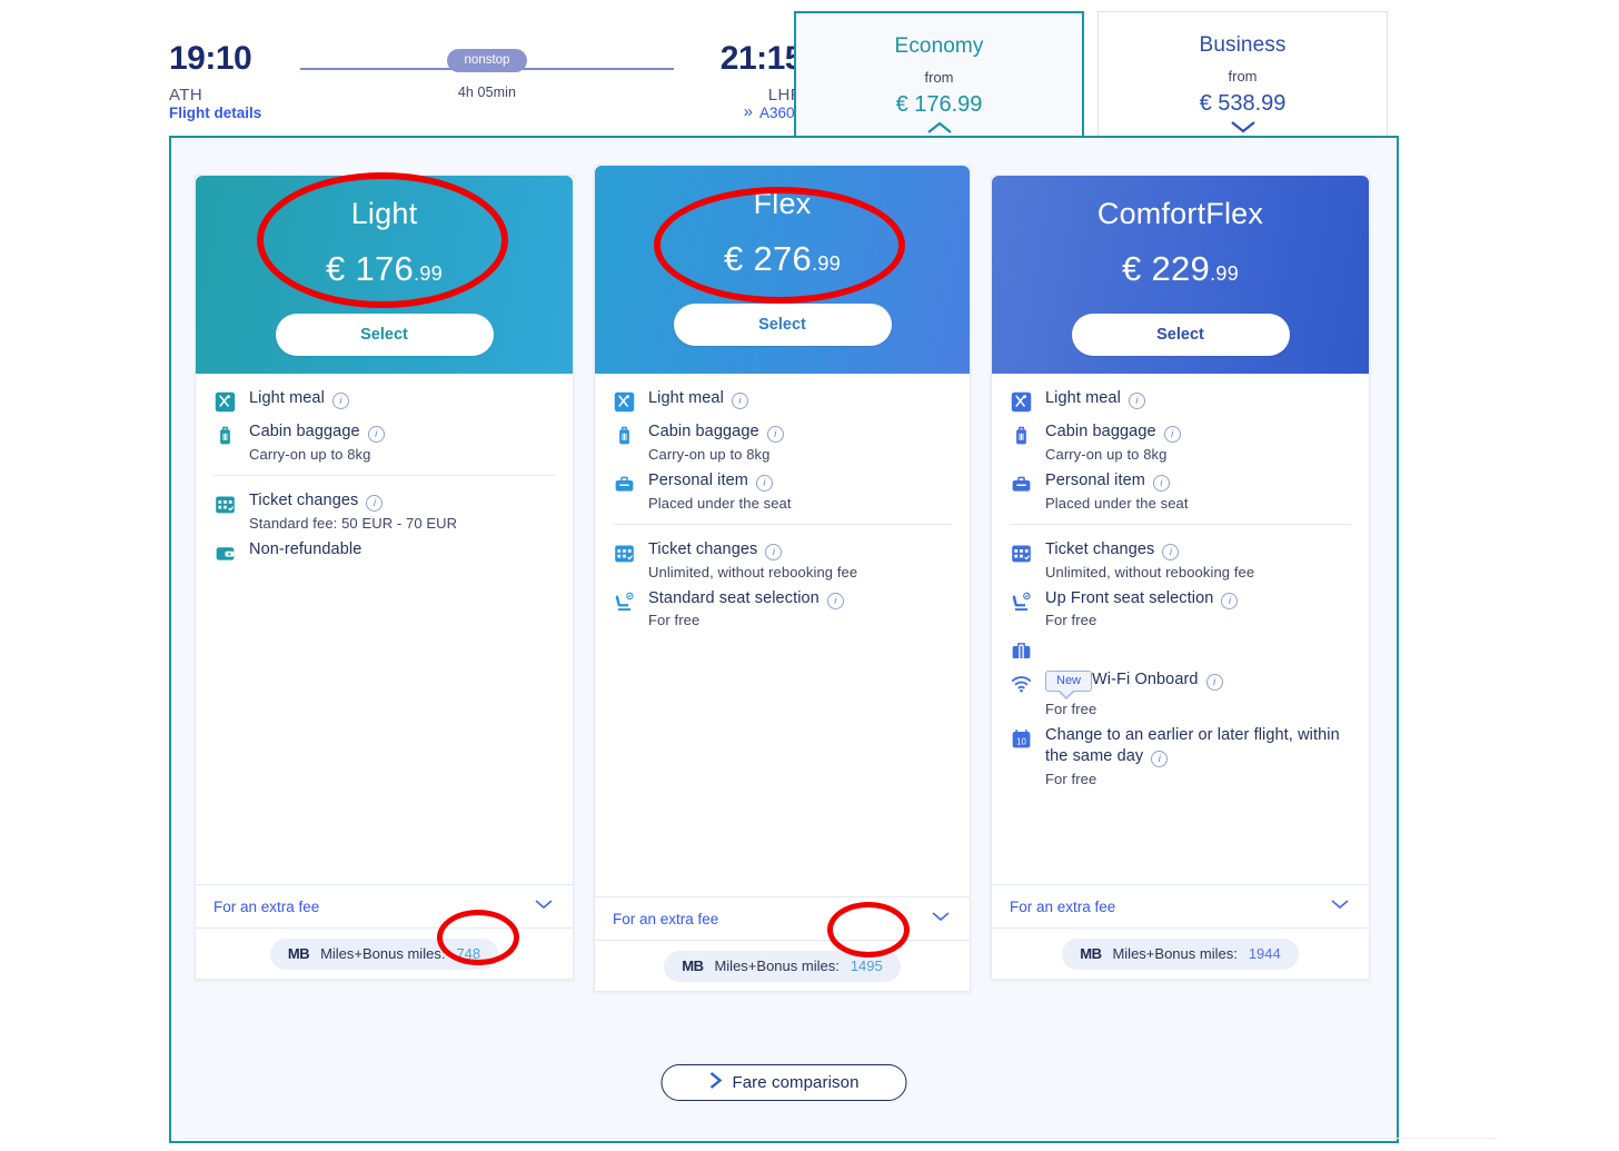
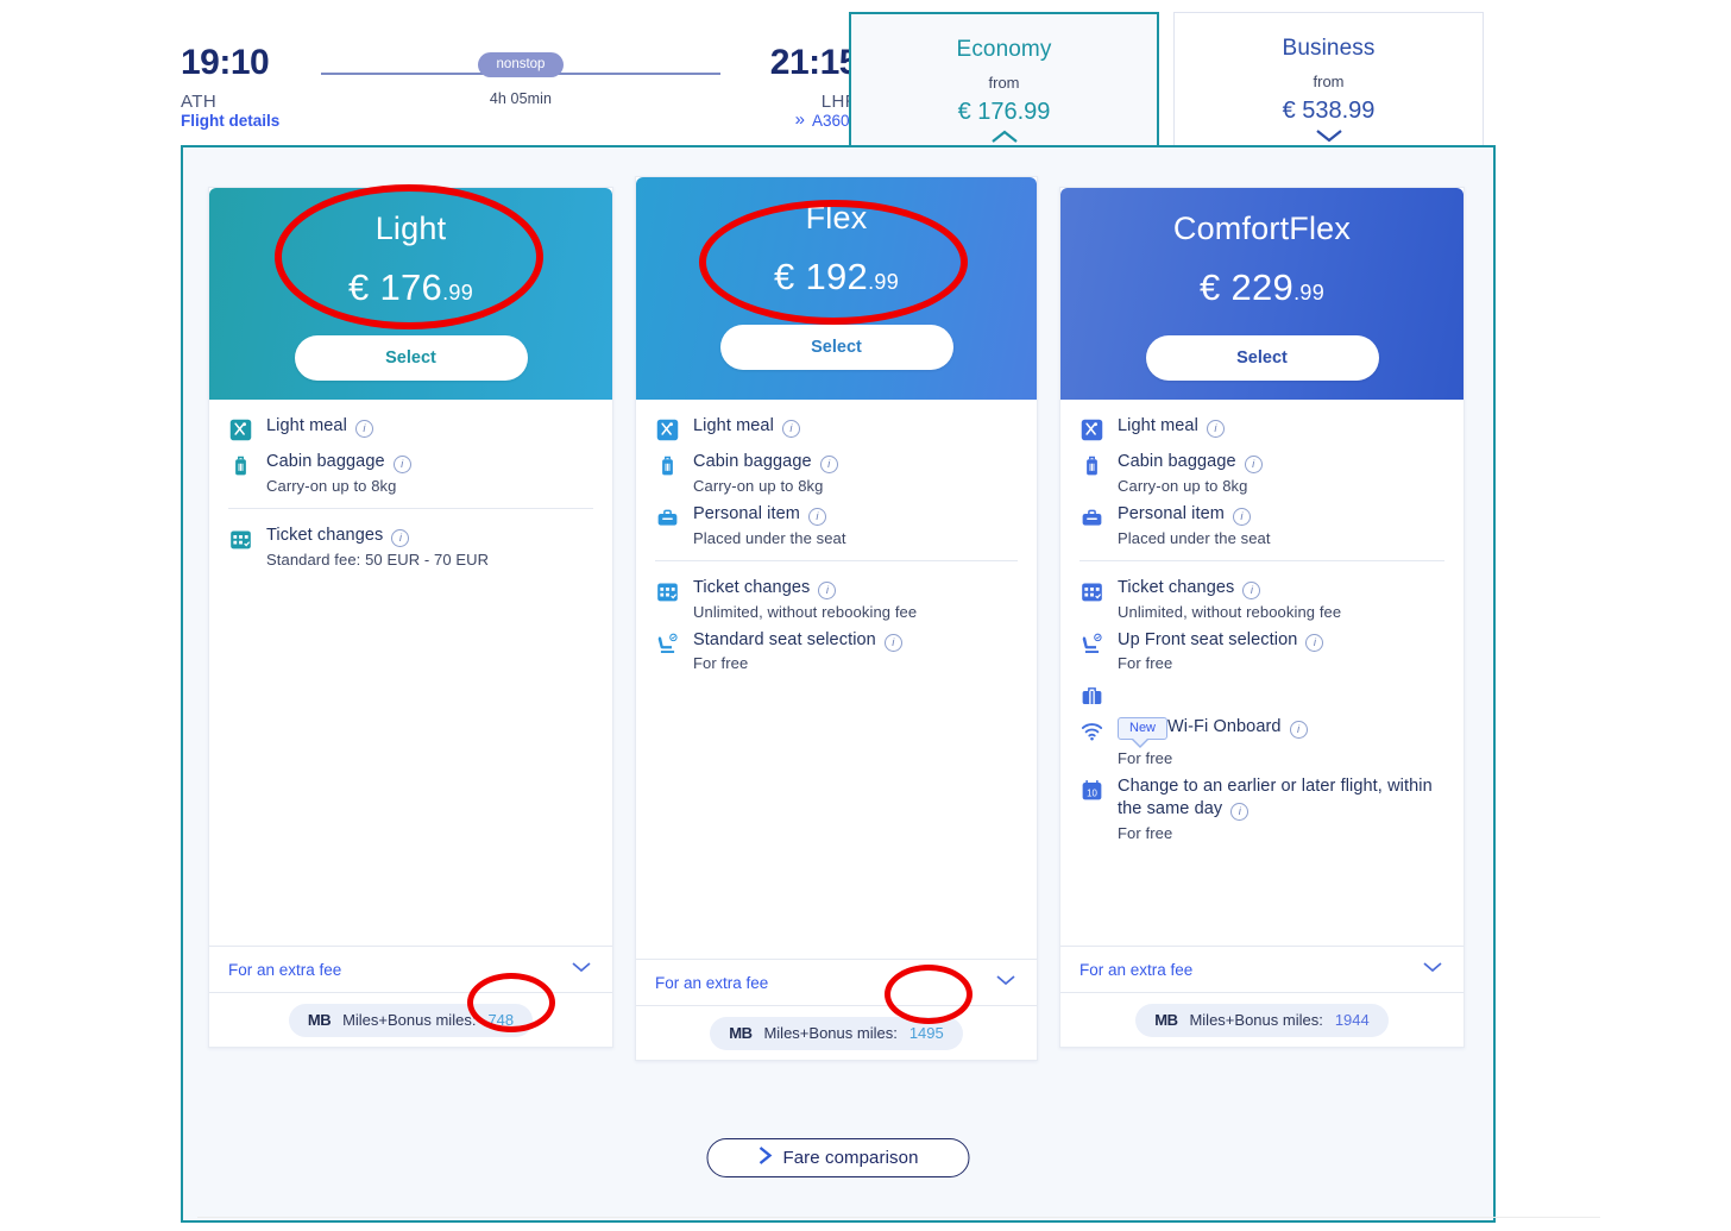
  19:10
  ATH
  nonstop
  4h 05min
  21:1
  Flight details
  »
  A360
  Economy
  from
  € 176.99
  Business
  from
  € 538.99
  Light
  € 176.99
  Select
  Light meal i
  Cabin baggage i
  Carry-on up to 8kg
  Ticket changes i
  Standard fee: 50 EUR - 70 EUR
- Non-refundable
  For an extra fee
  MΒ
  Miles+Bonus miles:
  748
  Flex
- € 276.99
+ € 192.99
  Select
  Light meal i
  Cabin baggage i
  Carry-on up to 8kg
  Personal item i
  Placed under the seat
  Ticket changes i
  Unlimited, without rebooking fee
  Standard seat selection i
  For free
  For an extra fee
  MΒ
  Miles+Bonus miles:
  1495
  ComfortFlex
  € 229.99
  Select
  Light meal i
  Cabin baggage i
  Carry-on up to 8kg
  Personal item i
  Placed under the seat
  Ticket changes i
  Unlimited, without rebooking fee
  Up Front seat selection i
  For free
  New Wi-Fi Onboard i
  For free
  10
  Change to an earlier or later flight, within the same day i
  For free
  For an extra fee
  MΒ
  Miles+Bonus miles:
  1944
  Fare comparison
